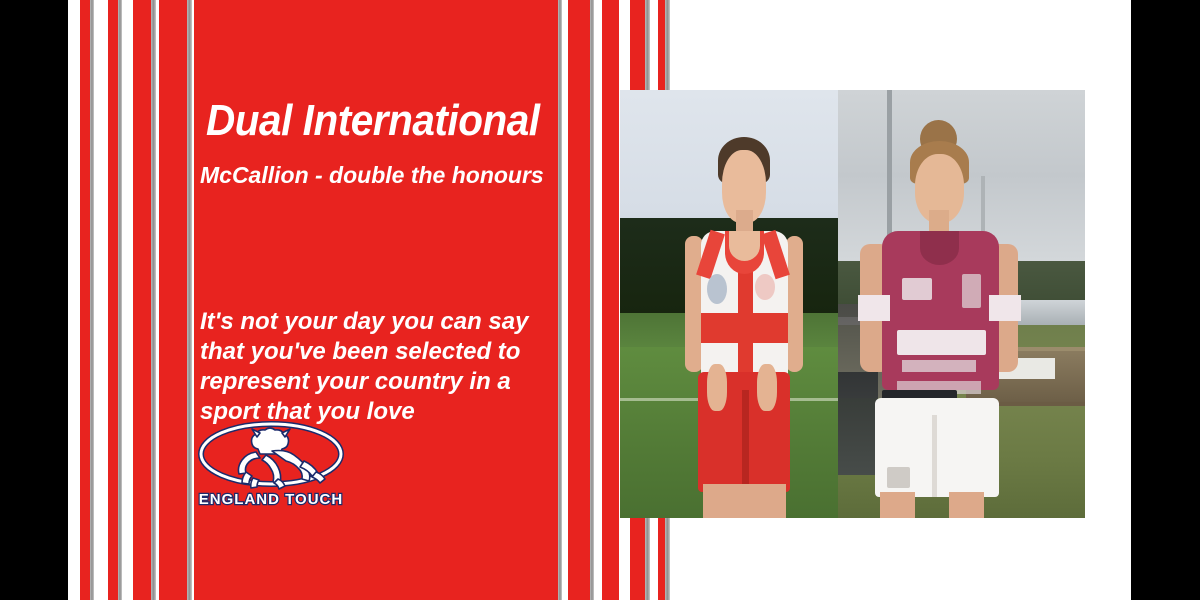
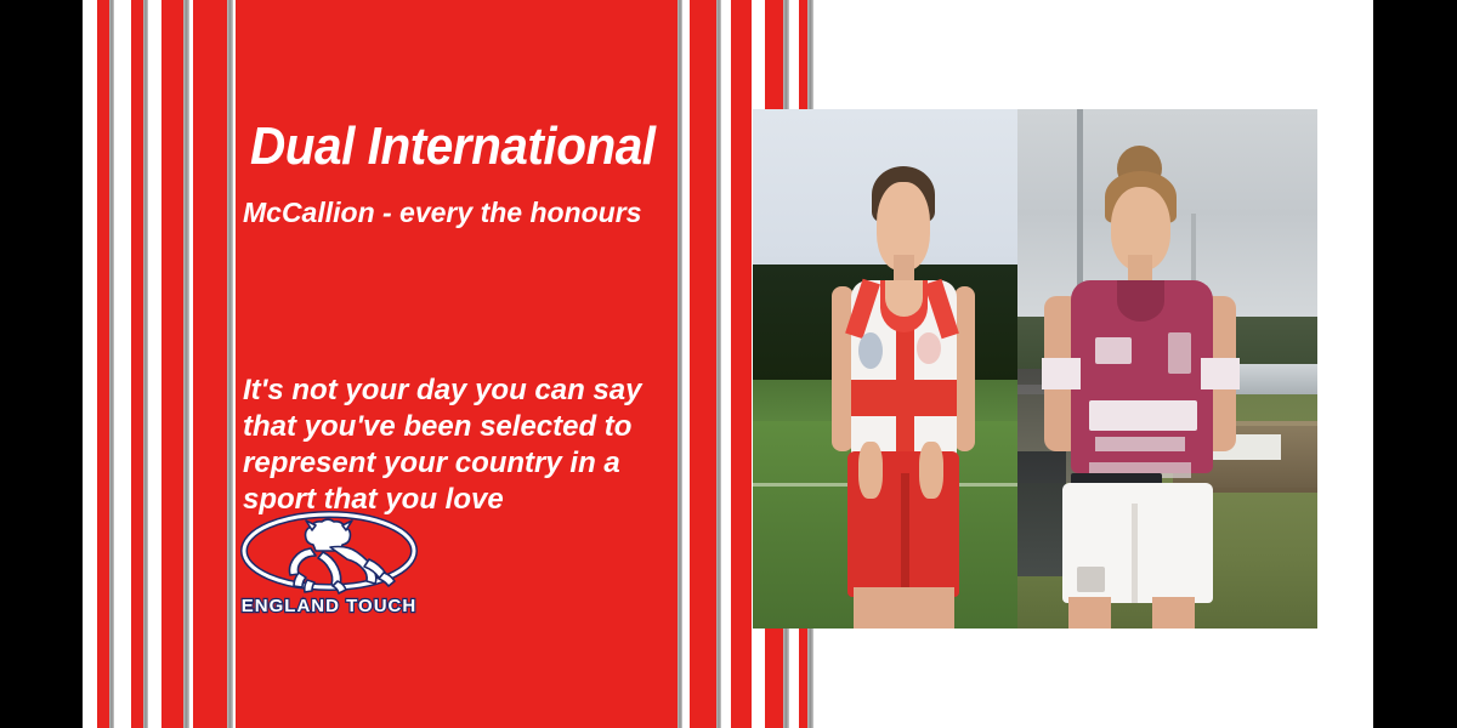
  Dual International
- McCallion - double the honours
+ McCallion - every the honours
  It's not your day you can say that you've been selected to represent your country in a sport that you love
  ENGLAND TOUCH
